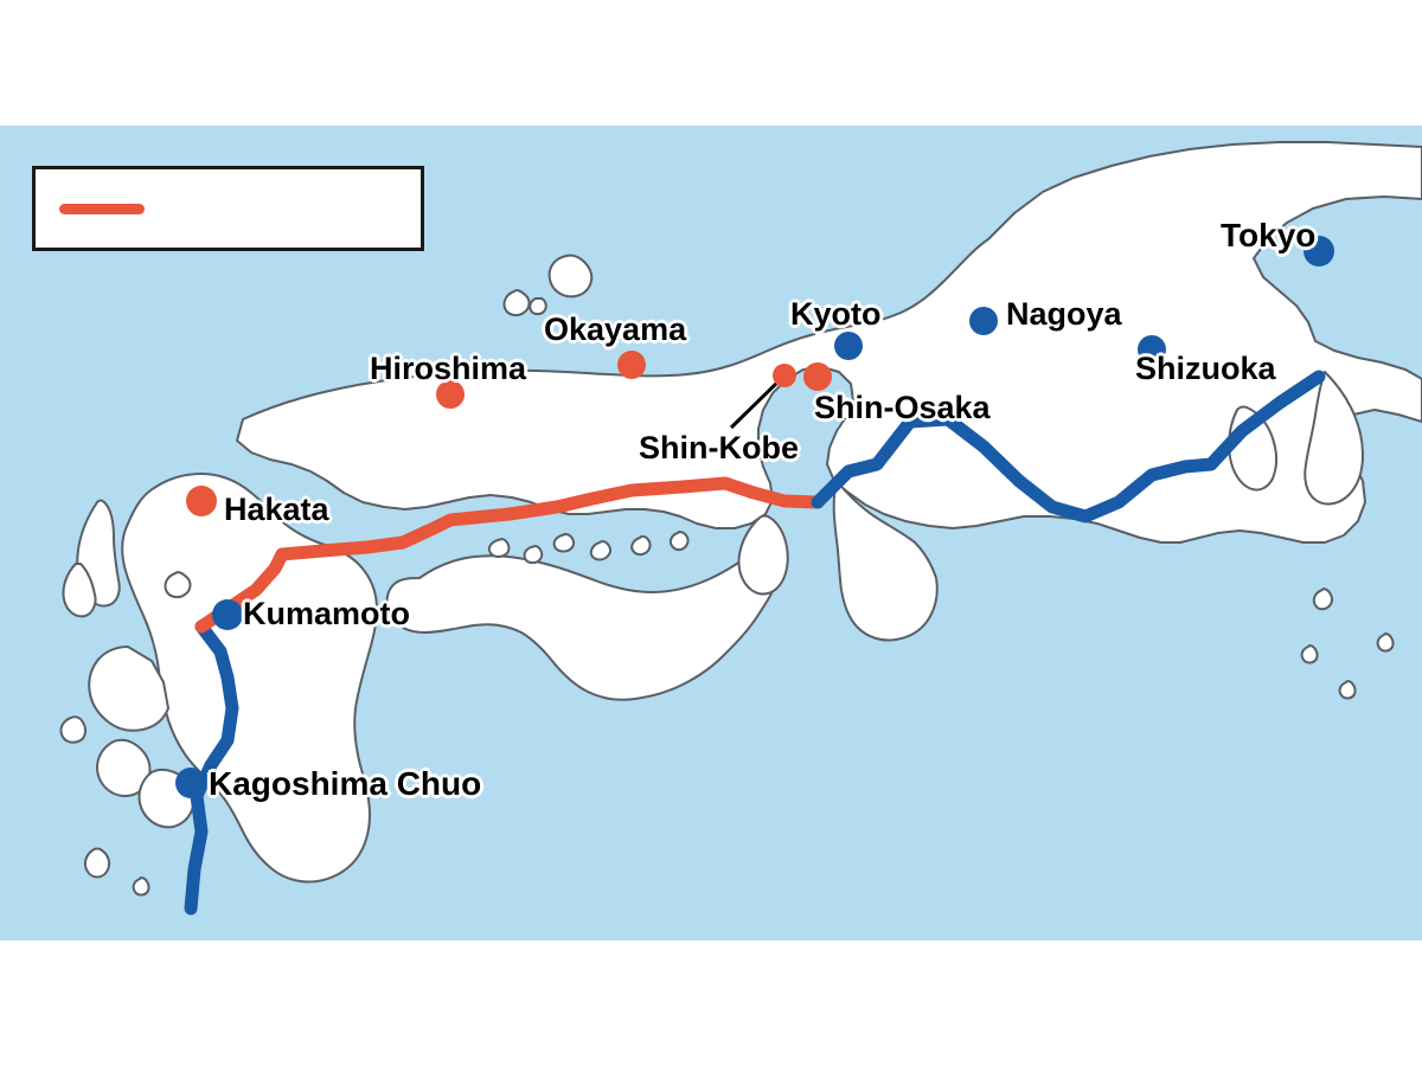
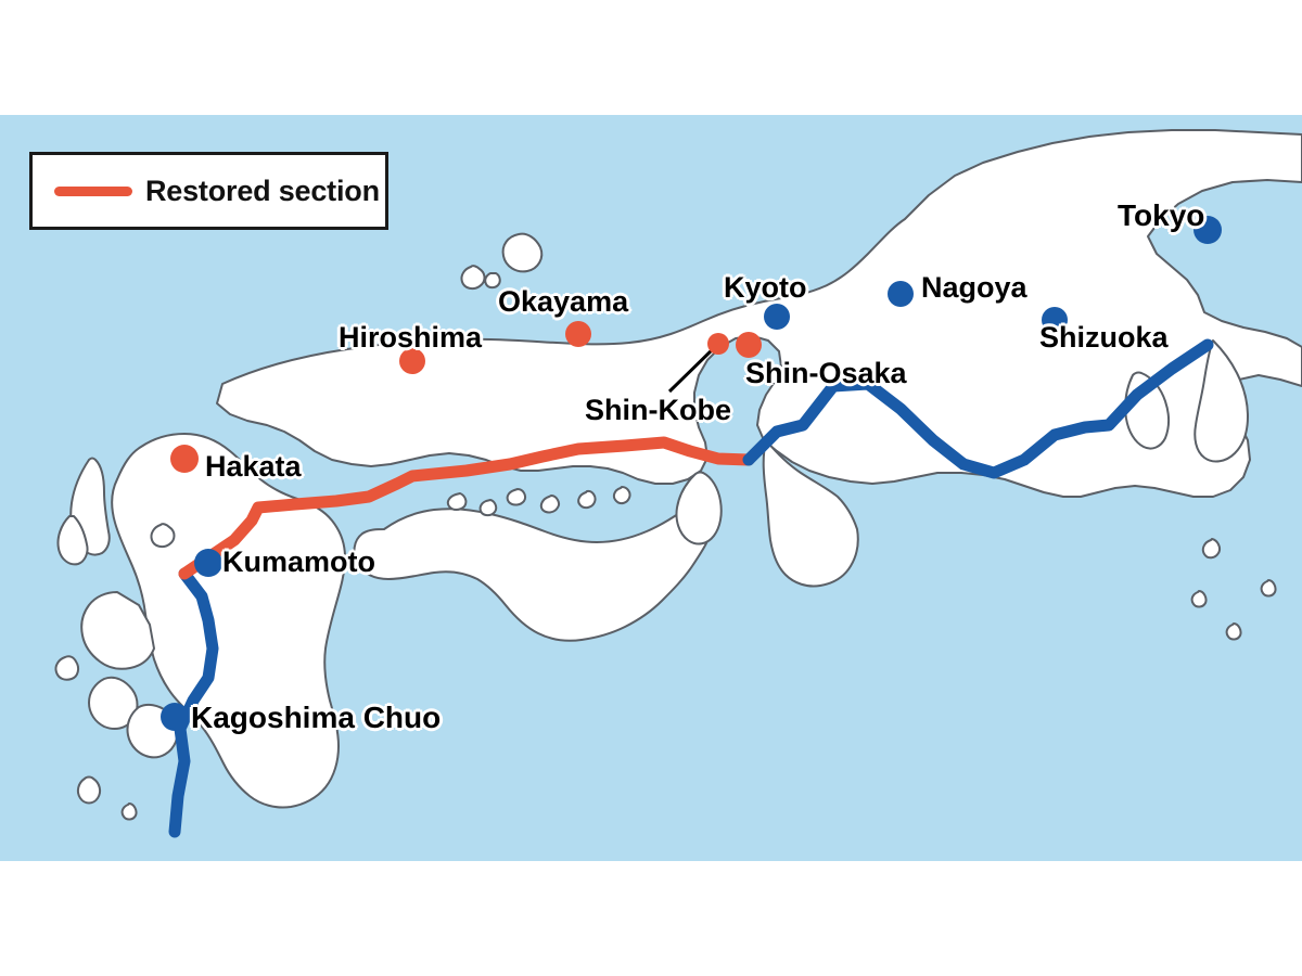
+ Restored section
  Tokyo
  Shizuoka
  Nagoya
  Kyoto
  Shin-Osaka
  Shin-Kobe
  Okayama
  Hiroshima
  Hakata
  Kumamoto
  Kagoshima Chuo
